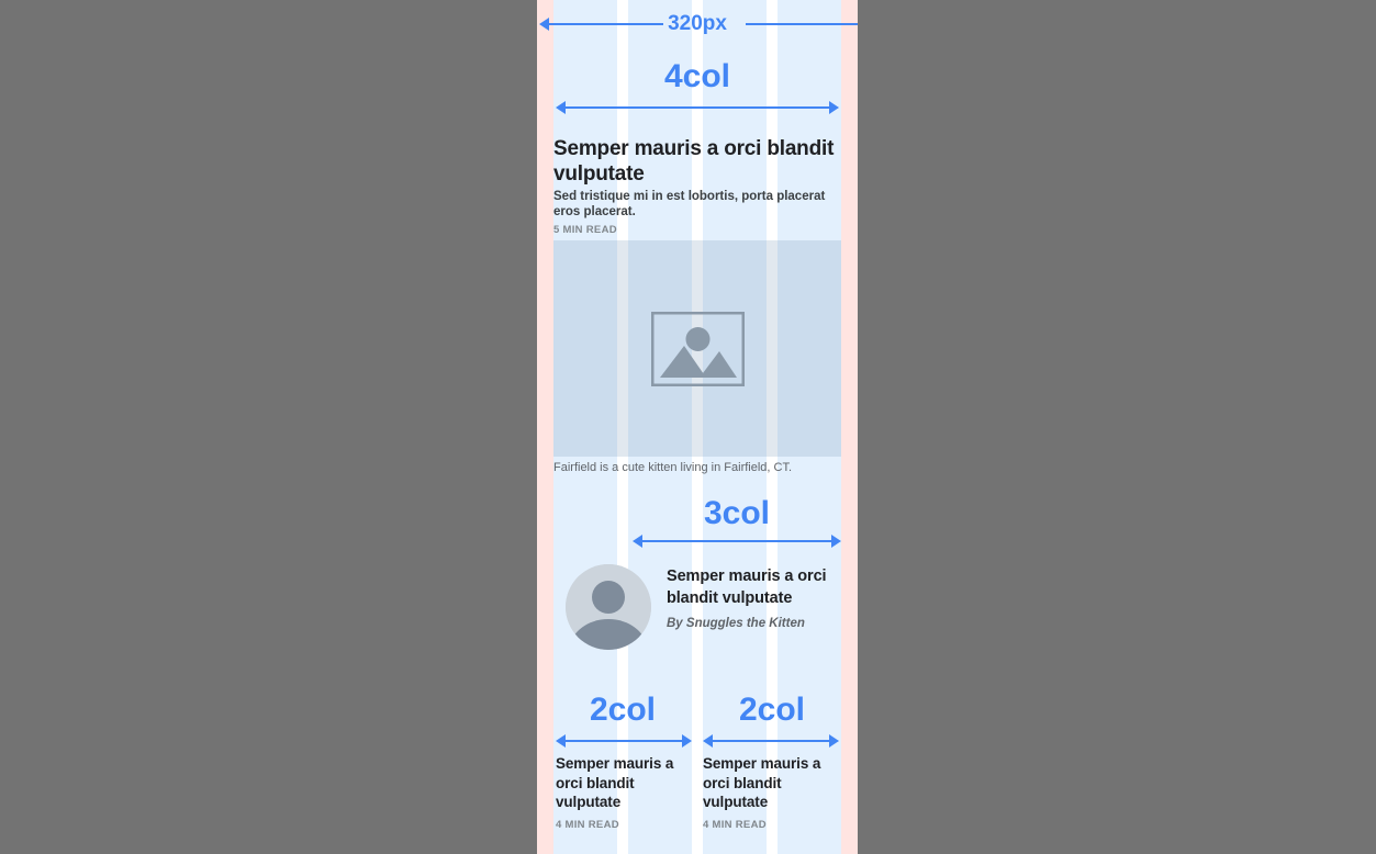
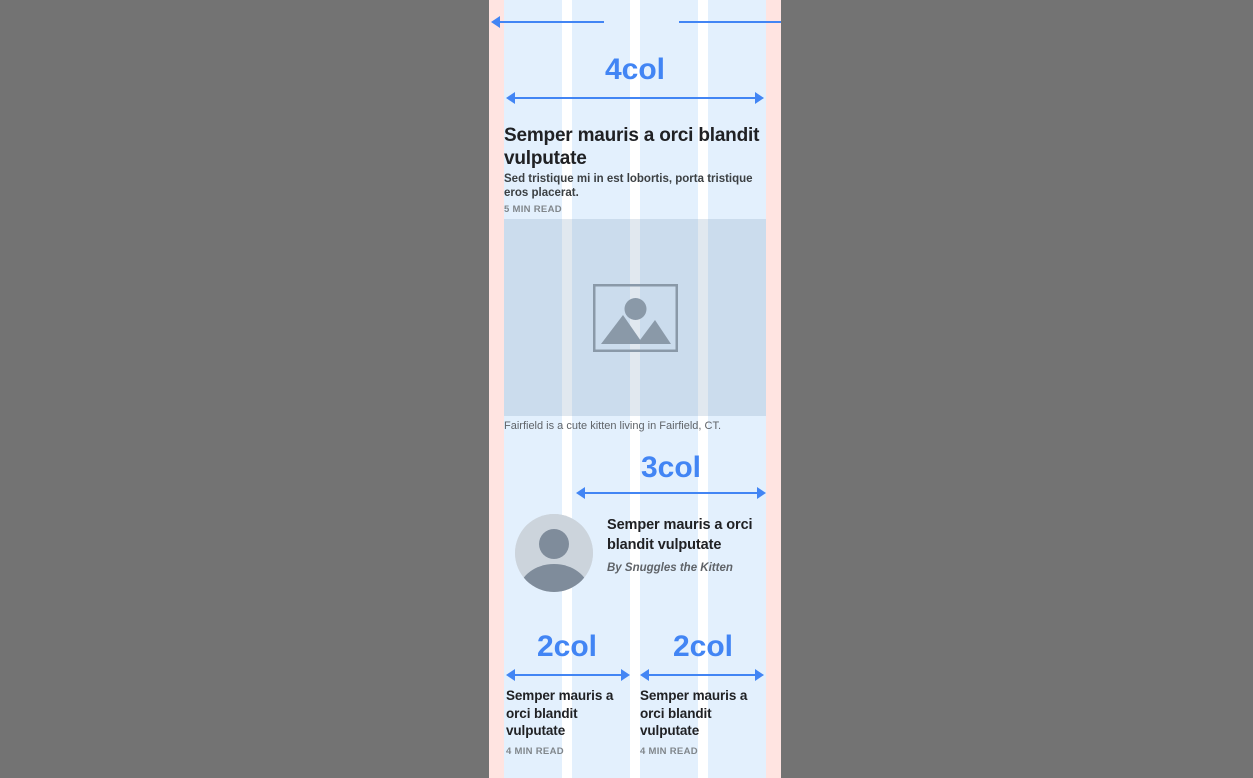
- 320px
  4col
  Semper mauris a orci blandit vulputate
- Sed tristique mi in est lobortis, porta placerat eros placerat.
+ Sed tristique mi in est lobortis, porta tristique eros placerat.
  5 MIN READ
  Fairfield is a cute kitten living in Fairfield, CT.
  3col
  Semper mauris a orci blandit vulputate
  By Snuggles the Kitten
  2col
  2col
  Semper mauris a orci blandit vulputate
  4 MIN READ
  Semper mauris a orci blandit vulputate
  4 MIN READ
